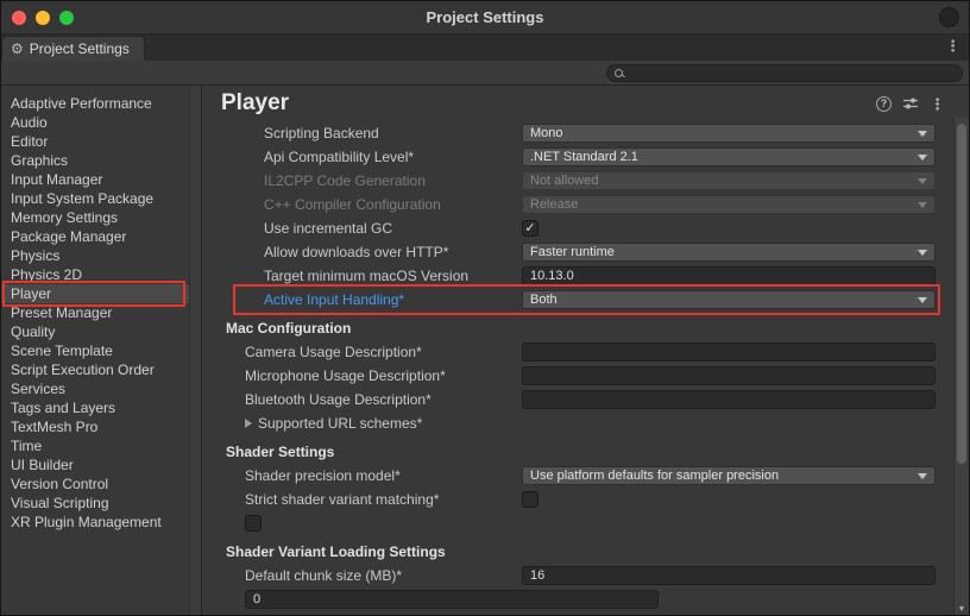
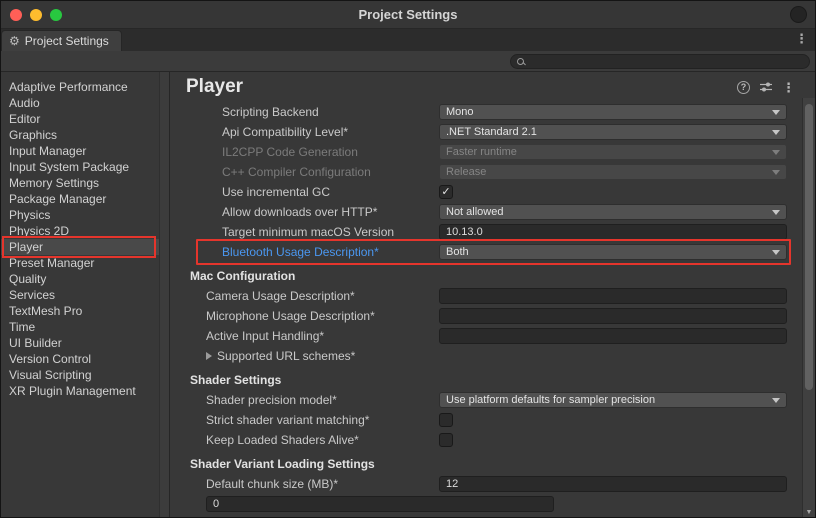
  Project Settings
  ⚙
  Project Settings
  ⋮
  Adaptive Performance
  Audio
  Editor
  Graphics
  Input Manager
  Input System Package
  Memory Settings
  Package Manager
  Physics
  Physics 2D
  Player
  Preset Manager
  Quality
- Scene Template
- Script Execution Order
  Services
- Tags and Layers
  TextMesh Pro
  Time
  UI Builder
  Version Control
  Visual Scripting
  XR Plugin Management
  Player
  ?
  ⋮
  Scripting Backend
  Mono
  Api Compatibility Level*
  .NET Standard 2.1
  IL2CPP Code Generation
- Not allowed
+ Faster runtime
  C++ Compiler Configuration
  Release
  Use incremental GC
  Allow downloads over HTTP*
- Faster runtime
+ Not allowed
  Target minimum macOS Version
  10.13.0
- Active Input Handling*
+ Bluetooth Usage Description*
  Both
  Mac Configuration
  Camera Usage Description*
  Microphone Usage Description*
- Bluetooth Usage Description*
+ Active Input Handling*
  Supported URL schemes*
  Shader Settings
  Shader precision model*
  Use platform defaults for sampler precision
  Strict shader variant matching*
+ Keep Loaded Shaders Alive*
  Shader Variant Loading Settings
  Default chunk size (MB)*
- 16
+ 12
  0
